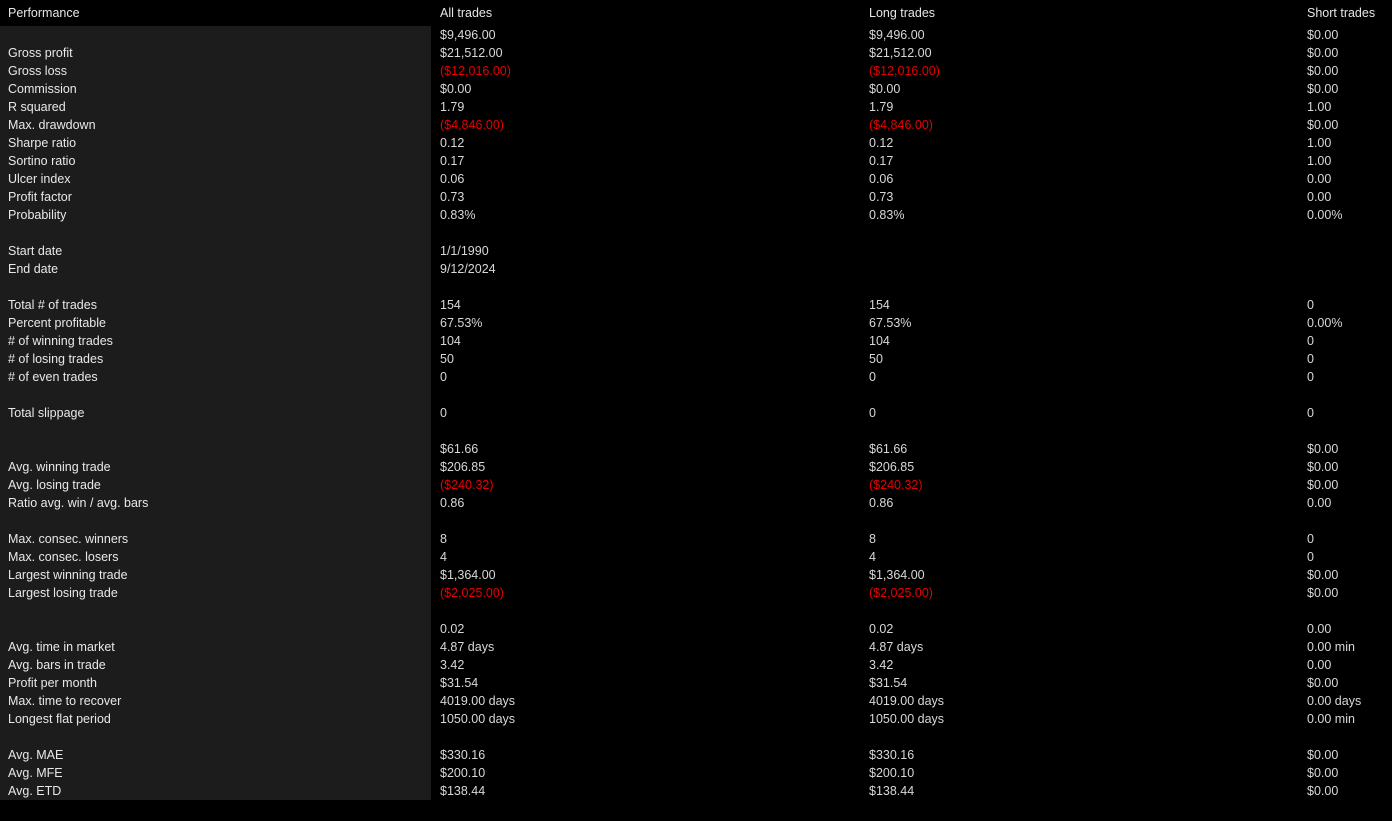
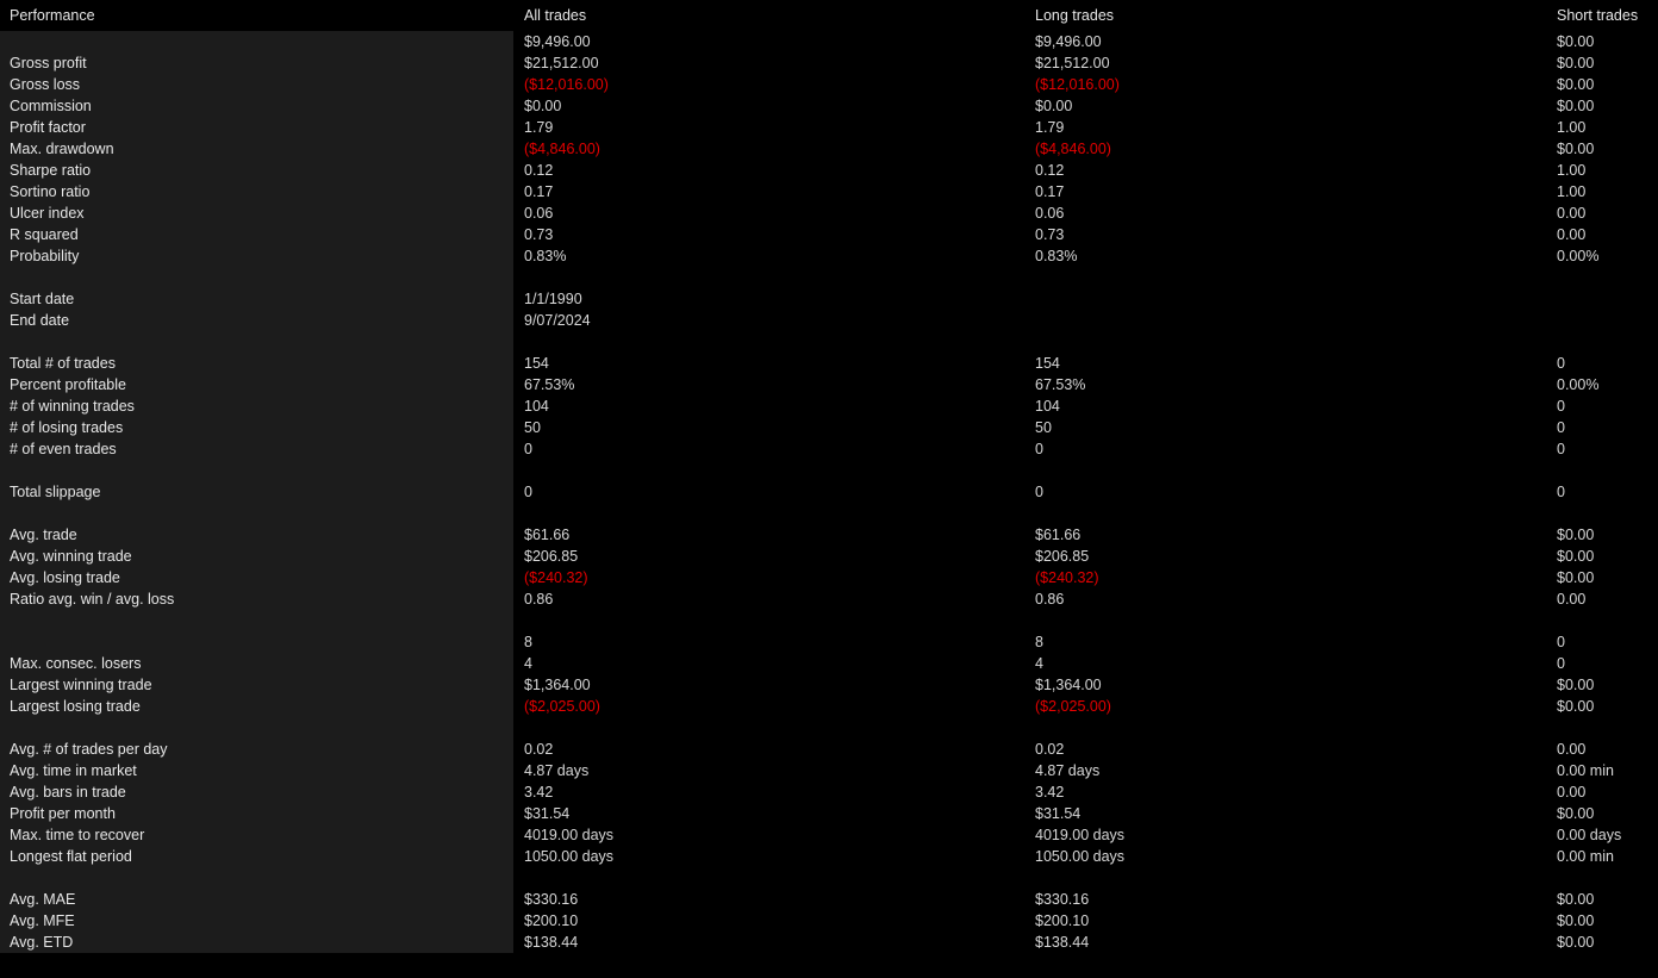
  Performance
  All trades
  Long trades
  Short trades
  $9,496.00
  $9,496.00
  $0.00
  Gross profit
  $21,512.00
  $21,512.00
  $0.00
  Gross loss
  ($12,016.00)
  ($12,016.00)
  $0.00
  Commission
  $0.00
  $0.00
  $0.00
- R squared
+ Profit factor
  1.79
  1.79
  1.00
  Max. drawdown
  ($4,846.00)
  ($4,846.00)
  $0.00
  Sharpe ratio
  0.12
  0.12
  1.00
  Sortino ratio
  0.17
  0.17
  1.00
  Ulcer index
  0.06
  0.06
  0.00
- Profit factor
+ R squared
  0.73
  0.73
  0.00
  Probability
  0.83%
  0.83%
  0.00%
  Start date
  1/1/1990
  End date
- 9/12/2024
+ 9/07/2024
  Total # of trades
  154
  154
  0
  Percent profitable
  67.53%
  67.53%
  0.00%
  # of winning trades
  104
  104
  0
  # of losing trades
  50
  50
  0
  # of even trades
  0
  0
  0
  Total slippage
  0
  0
  0
+ Avg. trade
  $61.66
  $61.66
  $0.00
  Avg. winning trade
  $206.85
  $206.85
  $0.00
  Avg. losing trade
  ($240.32)
  ($240.32)
  $0.00
- Ratio avg. win / avg. bars
+ Ratio avg. win / avg. loss
  0.86
  0.86
  0.00
- Max. consec. winners
  8
  8
  0
  Max. consec. losers
  4
  4
  0
  Largest winning trade
  $1,364.00
  $1,364.00
  $0.00
  Largest losing trade
  ($2,025.00)
  ($2,025.00)
  $0.00
+ Avg. # of trades per day
  0.02
  0.02
  0.00
  Avg. time in market
  4.87 days
  4.87 days
  0.00 min
  Avg. bars in trade
  3.42
  3.42
  0.00
  Profit per month
  $31.54
  $31.54
  $0.00
  Max. time to recover
  4019.00 days
  4019.00 days
  0.00 days
  Longest flat period
  1050.00 days
  1050.00 days
  0.00 min
  Avg. MAE
  $330.16
  $330.16
  $0.00
  Avg. MFE
  $200.10
  $200.10
  $0.00
  Avg. ETD
  $138.44
  $138.44
  $0.00
